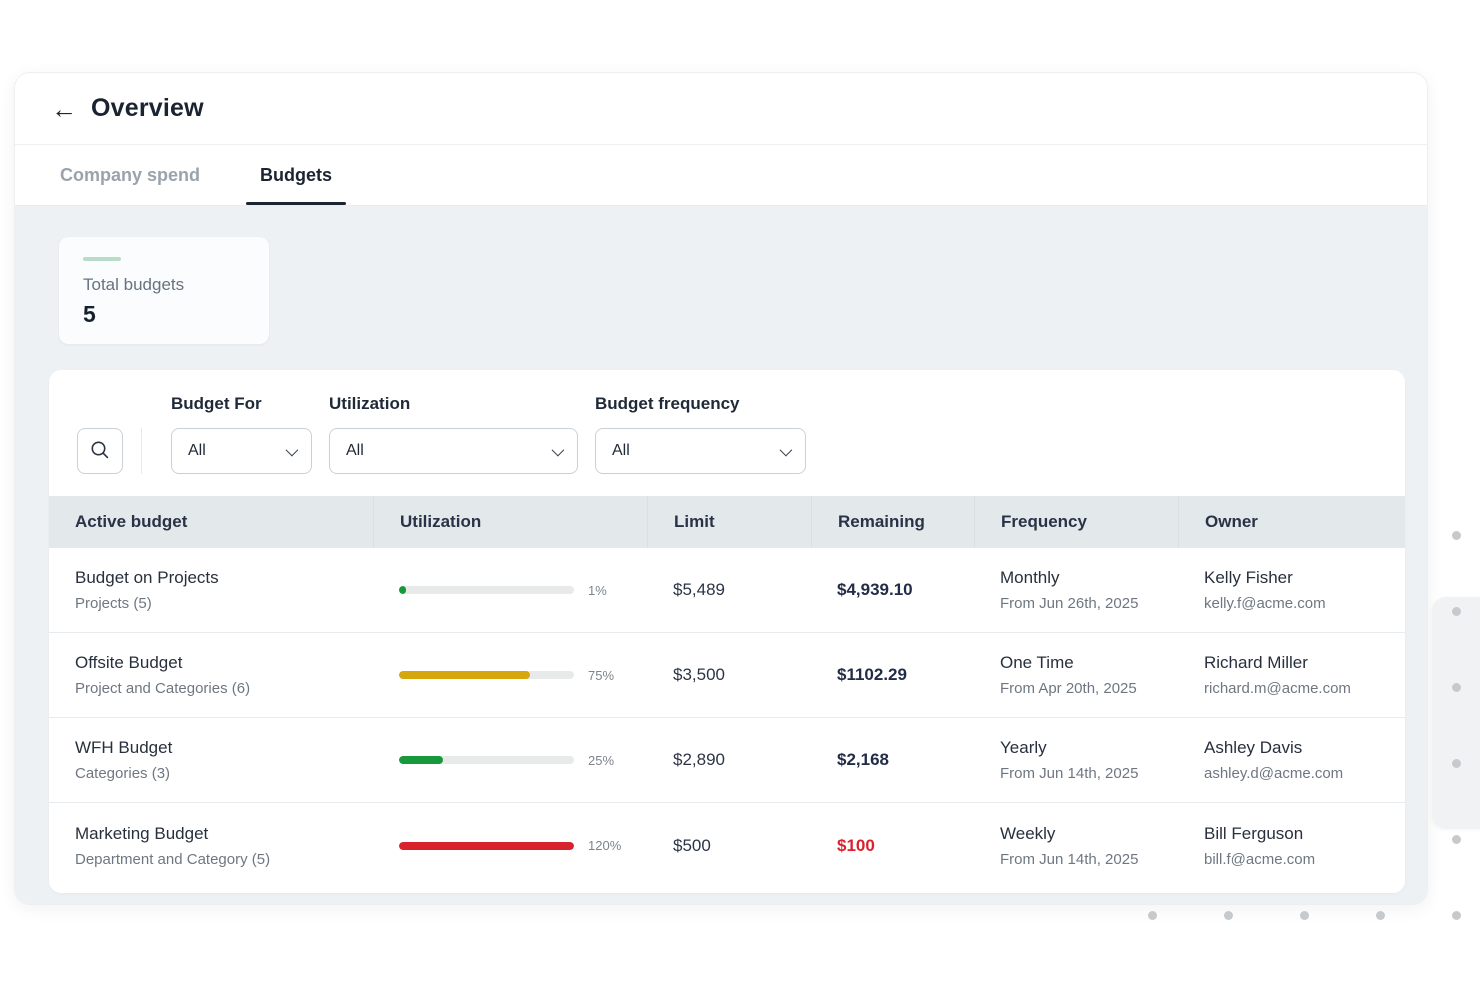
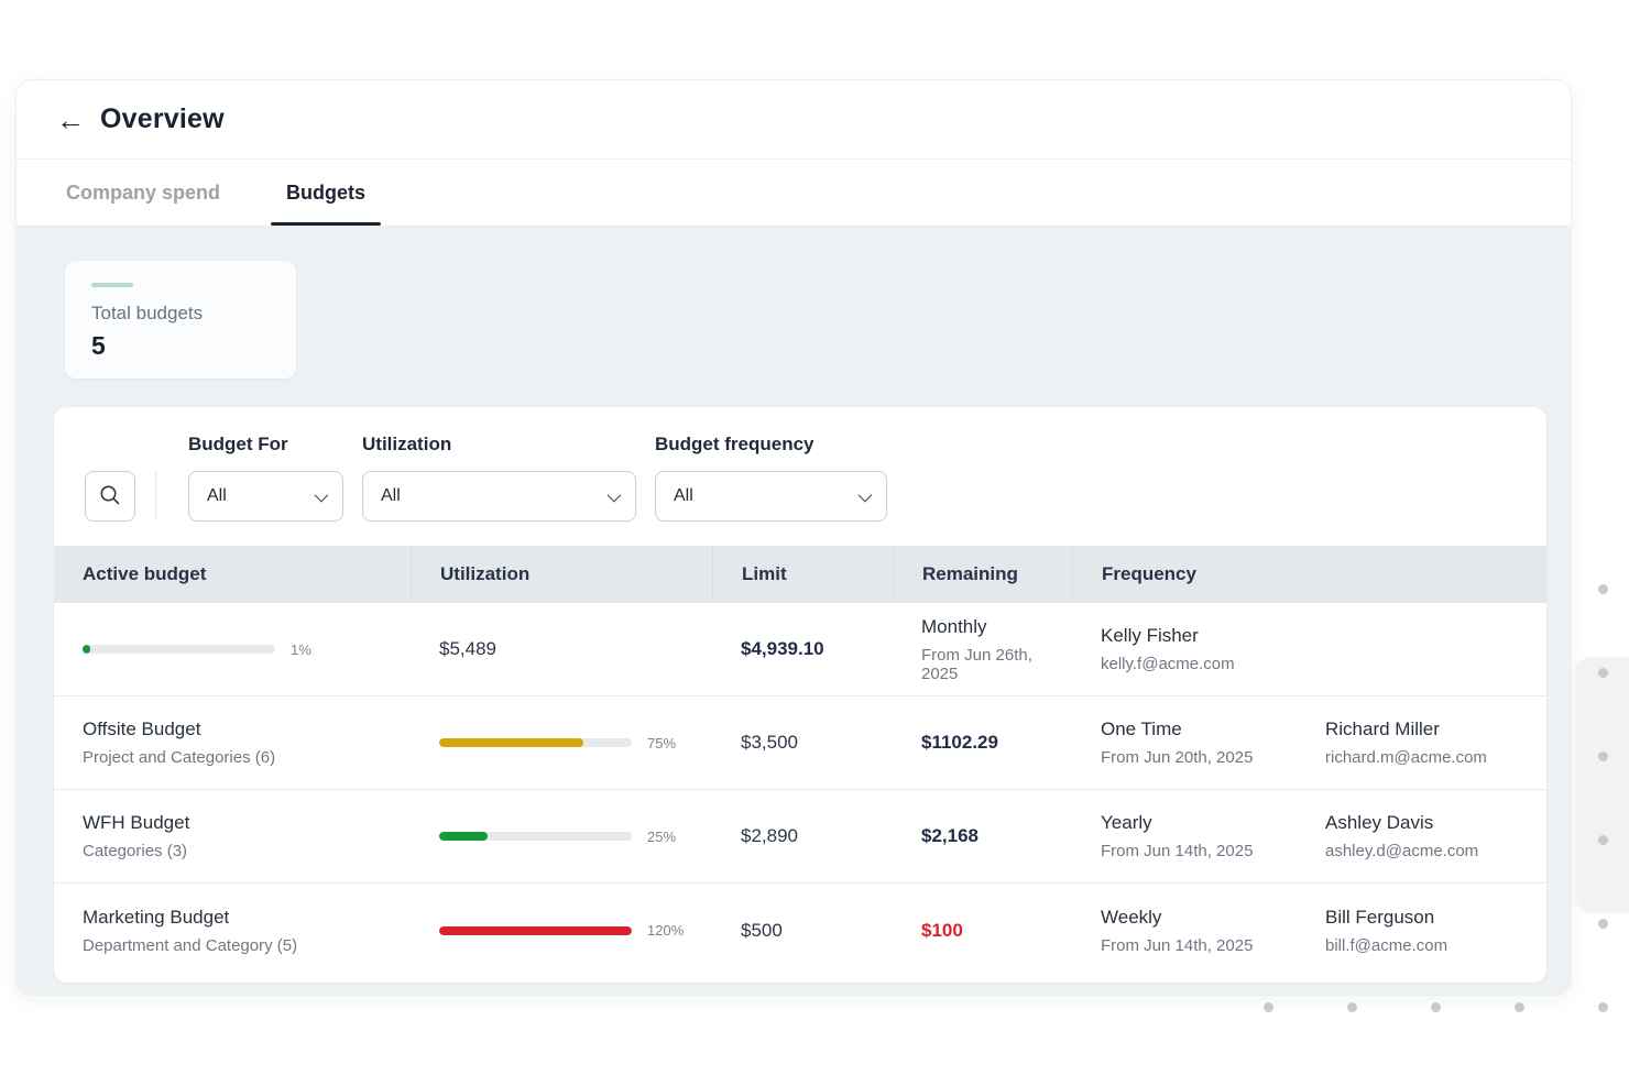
  ←
  Overview
  Company spend
  Budgets
  Total budgets
  5
  Budget For
  All
  Utilization
  All
  Budget frequency
  All
  Active budget
  Utilization
  Limit
  Remaining
  Frequency
- Owner
- Budget on Projects
- Projects (5)
  1%
  $5,489
  $4,939.10
  Monthly
  From Jun 26th, 2025
  Kelly Fisher
  kelly.f@acme.com
  Offsite Budget
  Project and Categories (6)
  75%
  $3,500
  $1102.29
  One Time
- From Apr 20th, 2025
+ From Jun 20th, 2025
  Richard Miller
  richard.m@acme.com
  WFH Budget
  Categories (3)
  25%
  $2,890
  $2,168
  Yearly
  From Jun 14th, 2025
  Ashley Davis
  ashley.d@acme.com
  Marketing Budget
  Department and Category (5)
  120%
  $500
  $100
  Weekly
  From Jun 14th, 2025
  Bill Ferguson
  bill.f@acme.com
